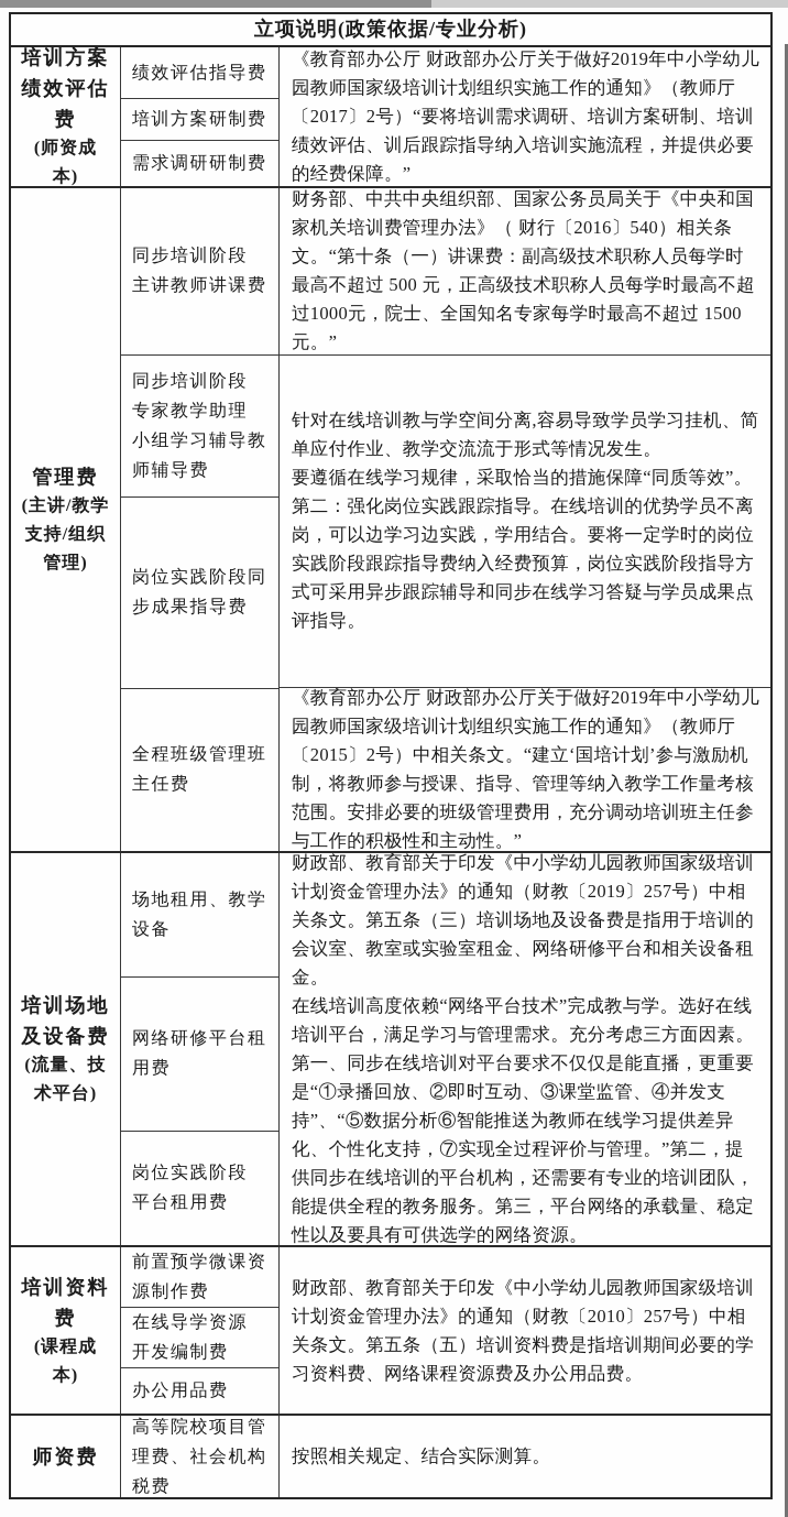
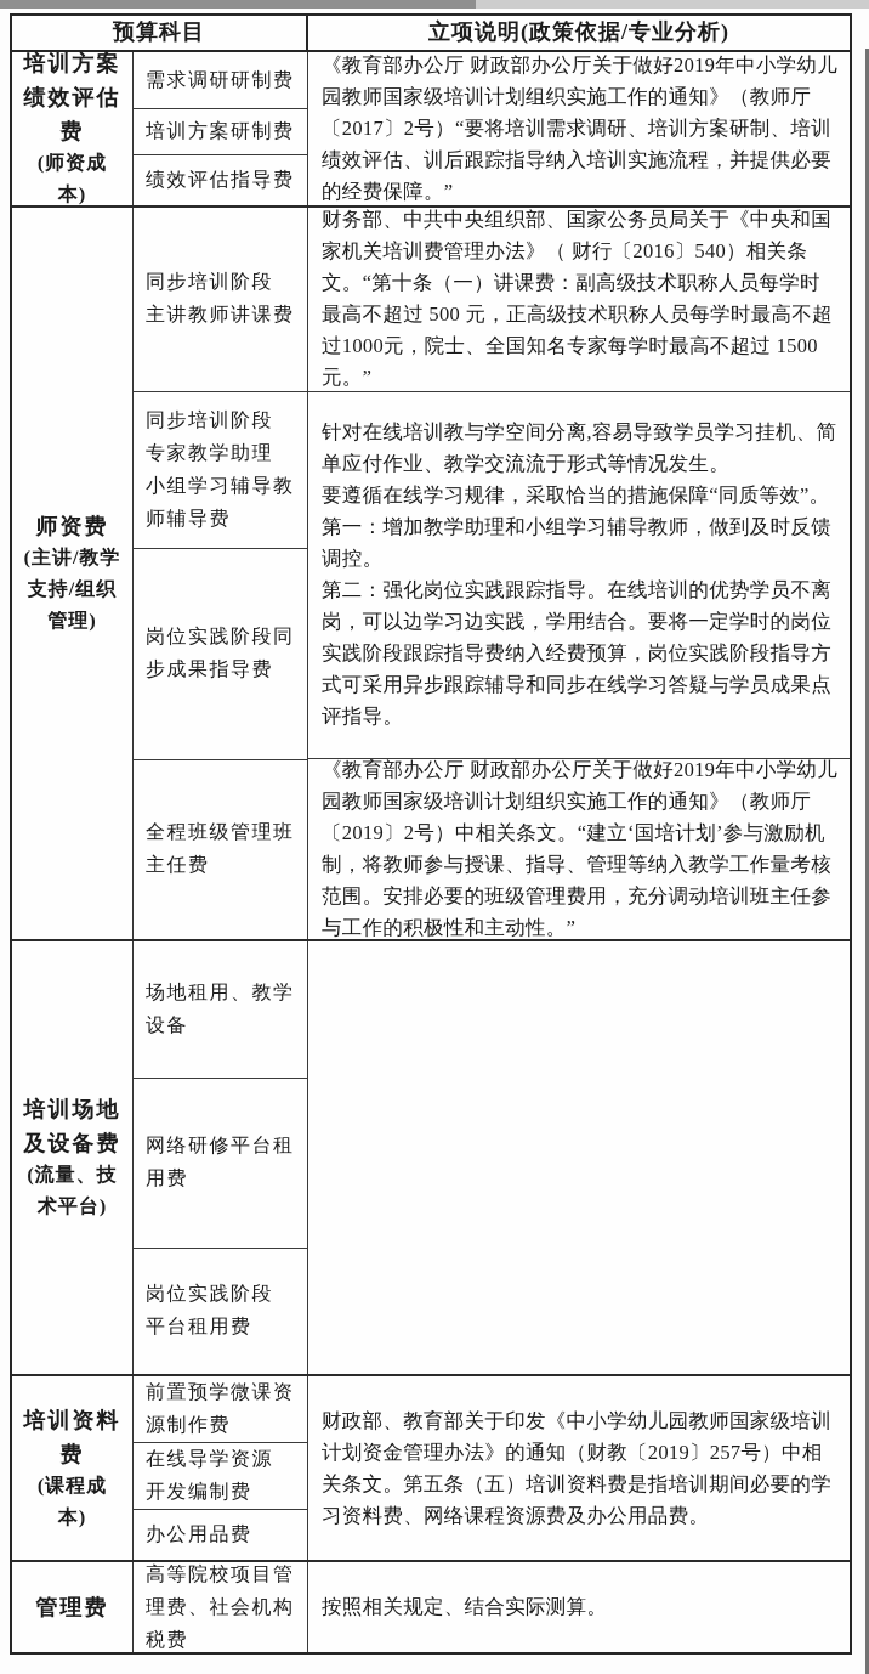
+ 预算科目
  立项说明(政策依据/专业分析)
  培训方案
  绩效评估
  费
  (师资成
  本)
- 绩效评估指导费
+ 需求调研研制费
  培训方案研制费
- 需求调研研制费
+ 绩效评估指导费
  《教育部办公厅 财政部办公厅关于做好2019年中小学幼儿园教师国家级培训计划组织实施工作的通知》（教师厅〔2017〕2号）“要将培训需求调研、培训方案研制、培训绩效评估、训后跟踪指导纳入培训实施流程，并提供必要的经费保障。”
- 管理费
+ 师资费
  (主讲/教学
  支持/组织
  管理)
  同步培训阶段
  主讲教师讲课费
  同步培训阶段
  专家教学助理
  小组学习辅导教
  师辅导费
  岗位实践阶段同
  步成果指导费
  全程班级管理班
  主任费
  财务部、中共中央组织部、国家公务员局关于《中央和国家机关培训费管理办法》（ 财行〔2016〕540）相关条文。“第十条（一）讲课费：副高级技术职称人员每学时最高不超过 500 元，正高级技术职称人员每学时最高不超过1000元，院士、全国知名专家每学时最高不超过 1500 元。”
  针对在线培训教与学空间分离,容易导致学员学习挂机、简单应付作业、教学交流流于形式等情况发生。
  要遵循在线学习规律，采取恰当的措施保障“同质等效”。
+ 第一：增加教学助理和小组学习辅导教师，做到及时反馈调控。
  第二：强化岗位实践跟踪指导。在线培训的优势学员不离岗，可以边学习边实践，学用结合。要将一定学时的岗位实践阶段跟踪指导费纳入经费预算，岗位实践阶段指导方式可采用异步跟踪辅导和同步在线学习答疑与学员成果点评指导。
- 《教育部办公厅 财政部办公厅关于做好2019年中小学幼儿园教师国家级培训计划组织实施工作的通知》（教师厅〔2015〕2号）中相关条文。“建立‘国培计划’参与激励机制，将教师参与授课、指导、管理等纳入教学工作量考核范围。安排必要的班级管理费用，充分调动培训班主任参与工作的积极性和主动性。”
+ 《教育部办公厅 财政部办公厅关于做好2019年中小学幼儿园教师国家级培训计划组织实施工作的通知》（教师厅〔2019〕2号）中相关条文。“建立‘国培计划’参与激励机制，将教师参与授课、指导、管理等纳入教学工作量考核范围。安排必要的班级管理费用，充分调动培训班主任参与工作的积极性和主动性。”
  培训场地
  及设备费
  (流量、技
  术平台)
  场地租用、教学
  设备
  网络研修平台租
  用费
  岗位实践阶段
  平台租用费
- 财政部、教育部关于印发《中小学幼儿园教师国家级培训计划资金管理办法》的通知（财教〔2019〕257号）中相关条文。第五条（三）培训场地及设备费是指用于培训的会议室、教室或实验室租金、网络研修平台和相关设备租金。
- 在线培训高度依赖“网络平台技术”完成教与学。选好在线培训平台，满足学习与管理需求。充分考虑三方面因素。第一、同步在线培训对平台要求不仅仅是能直播，更重要是“①录播回放、②即时互动、③课堂监管、④并发支持”、“⑤数据分析⑥智能推送为教师在线学习提供差异化、个性化支持，⑦实现全过程评价与管理。”第二，提供同步在线培训的平台机构，还需要有专业的培训团队，能提供全程的教务服务。第三，平台网络的承载量、稳定性以及要具有可供选学的网络资源。
  培训资料
  费
  (课程成
  本)
  前置预学微课资
  源制作费
  在线导学资源
  开发编制费
  办公用品费
- 财政部、教育部关于印发《中小学幼儿园教师国家级培训计划资金管理办法》的通知（财教〔2010〕257号）中相关条文。第五条（五）培训资料费是指培训期间必要的学习资料费、网络课程资源费及办公用品费。
+ 财政部、教育部关于印发《中小学幼儿园教师国家级培训计划资金管理办法》的通知（财教〔2019〕257号）中相关条文。第五条（五）培训资料费是指培训期间必要的学习资料费、网络课程资源费及办公用品费。
- 师资费
+ 管理费
  高等院校项目管
  理费、社会机构
  税费
  按照相关规定、结合实际测算。
